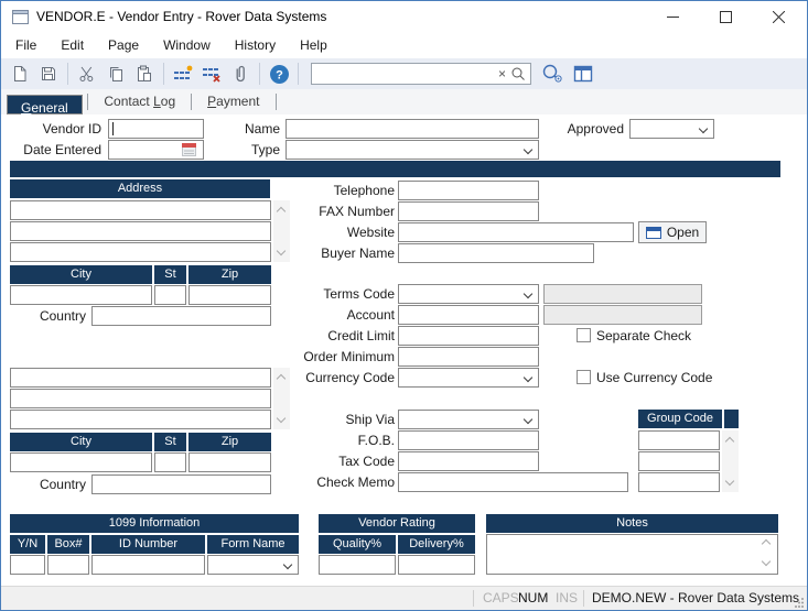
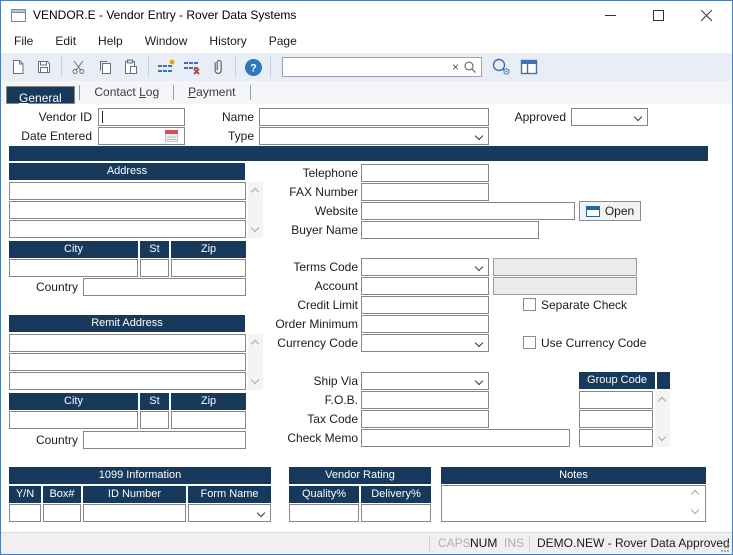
  VENDOR.E - Vendor Entry - Rover Data Systems
  File
  Edit
- Page
+ Help
  Window
  History
- Help
+ Page
  ?
  ×
  General
  Contact Log
  Payment
  Vendor ID
  Name
  Approved
  Date Entered
  Type
  Address
  City
  St
  Zip
  Country
  Telephone
  FAX Number
  Website
  Open
  Buyer Name
  Terms Code
  Account
  Credit Limit
  Separate Check
  Order Minimum
  Currency Code
  Use Currency Code
+ Remit Address
  City
  St
  Zip
  Country
  Ship Via
  F.O.B.
  Tax Code
  Check Memo
  Group Code
  1099 Information
  Y/N
  Box#
  ID Number
  Form Name
  Vendor Rating
  Quality%
  Delivery%
  Notes
  CAPS
  NUM
  INS
- DEMO.NEW - Rover Data Systems
+ DEMO.NEW - Rover Data Approved
